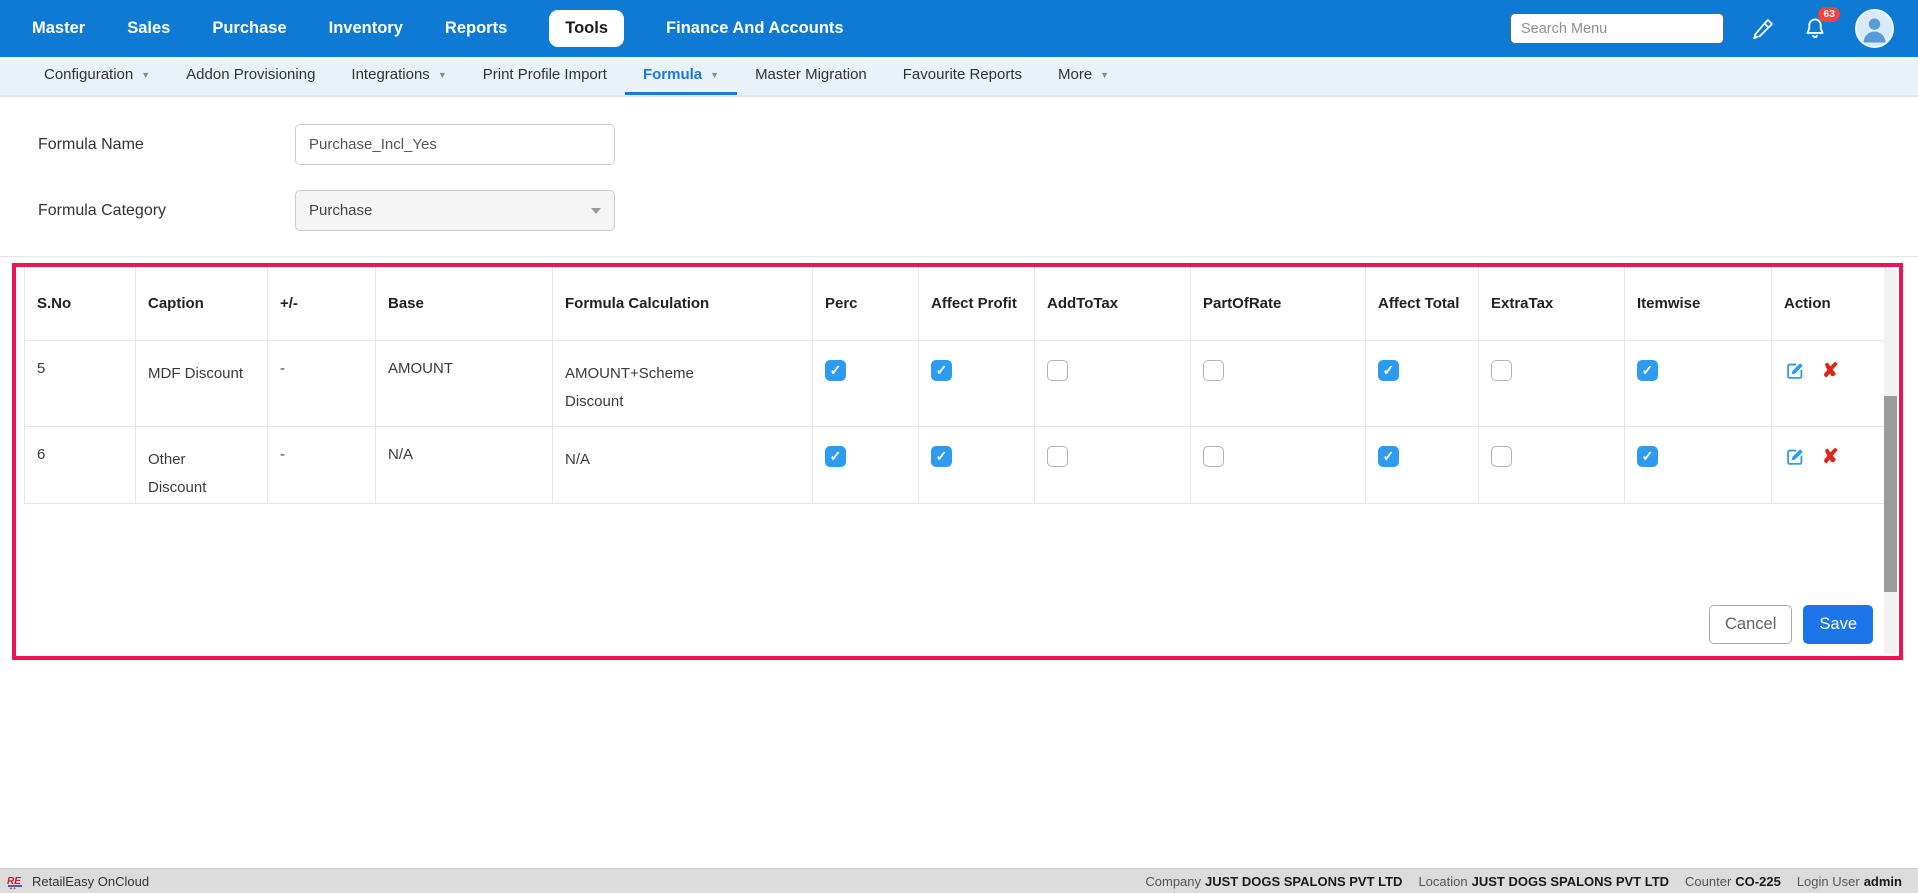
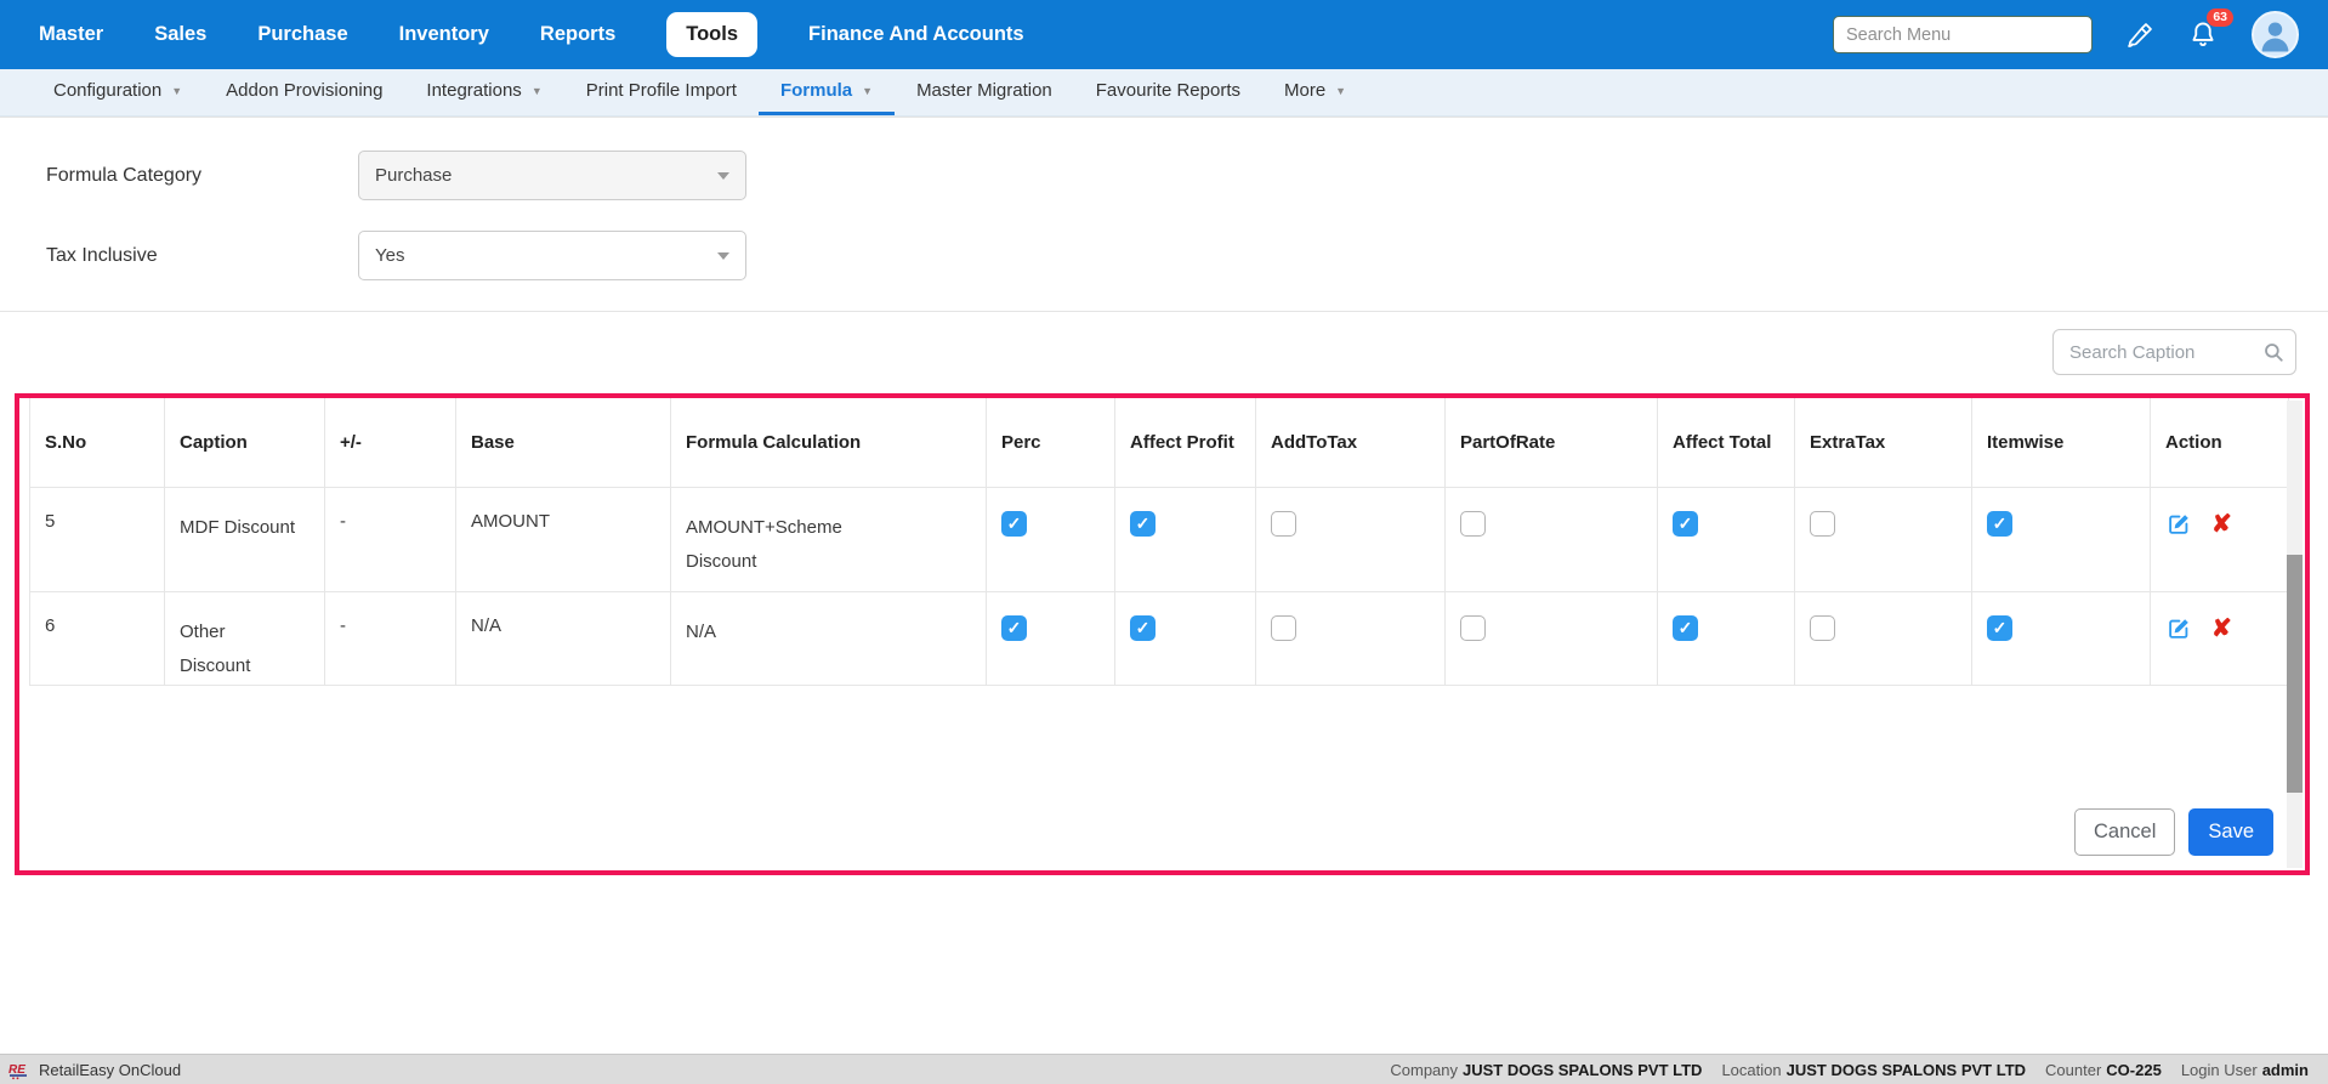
  Master
  Sales
  Purchase
  Inventory
  Reports
  Tools
  Finance And Accounts
  Search Menu
  63
  Configuration
  ▼
  Addon Provisioning
  Integrations
  ▼
  Print Profile Import
  Formula
  ▼
  Master Migration
  Favourite Reports
  More
  ▼
- Formula Name
- Purchase_Incl_Yes
  Formula Category
  Purchase
+ Tax Inclusive
+ Yes
+ Search Caption
  S.No	Caption	+/-	Base	Formula Calculation	Perc	Affect Profit	AddToTax	PartOfRate	Affect Total	ExtraTax	Itemwise	Action
  5	MDF Discount	-	AMOUNT	AMOUNT+Scheme Discount	✓	✓			✓		✓	✘
  6	Other Discount	-	N/A	N/A	✓	✓			✓		✓	✘
  Cancel
  Save
  RE
  RetailEasy OnCloud
  Company JUST DOGS SPALONS PVT LTD
  Location JUST DOGS SPALONS PVT LTD
  Counter CO-225
  Login User admin
